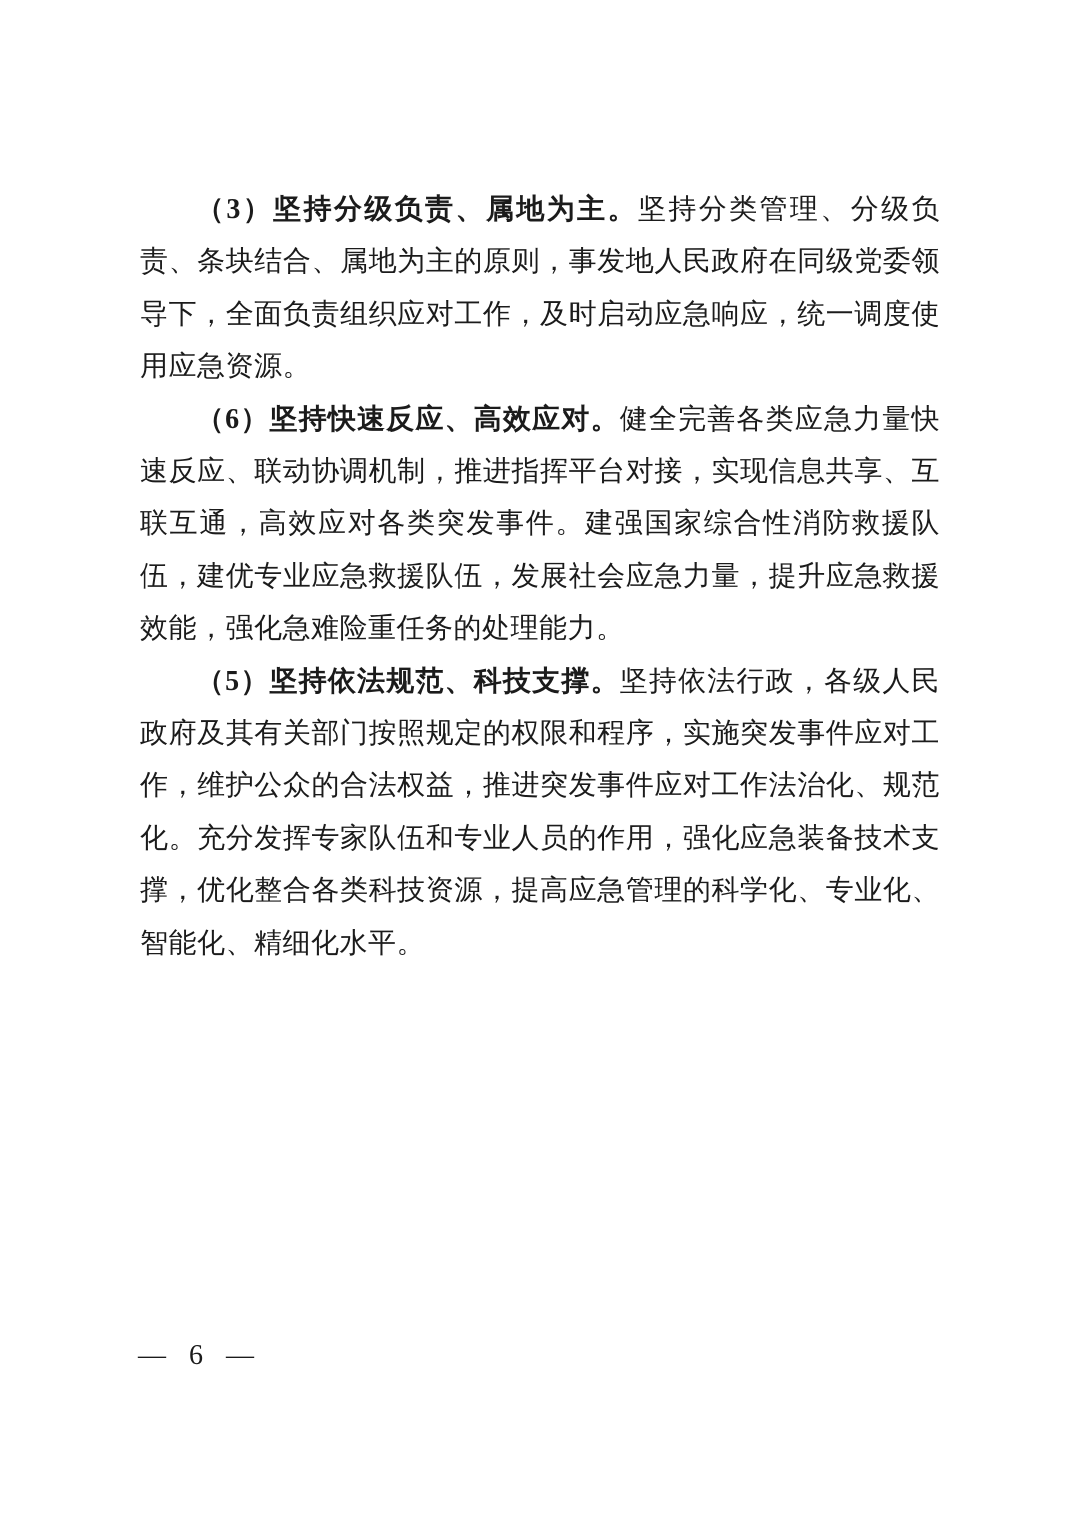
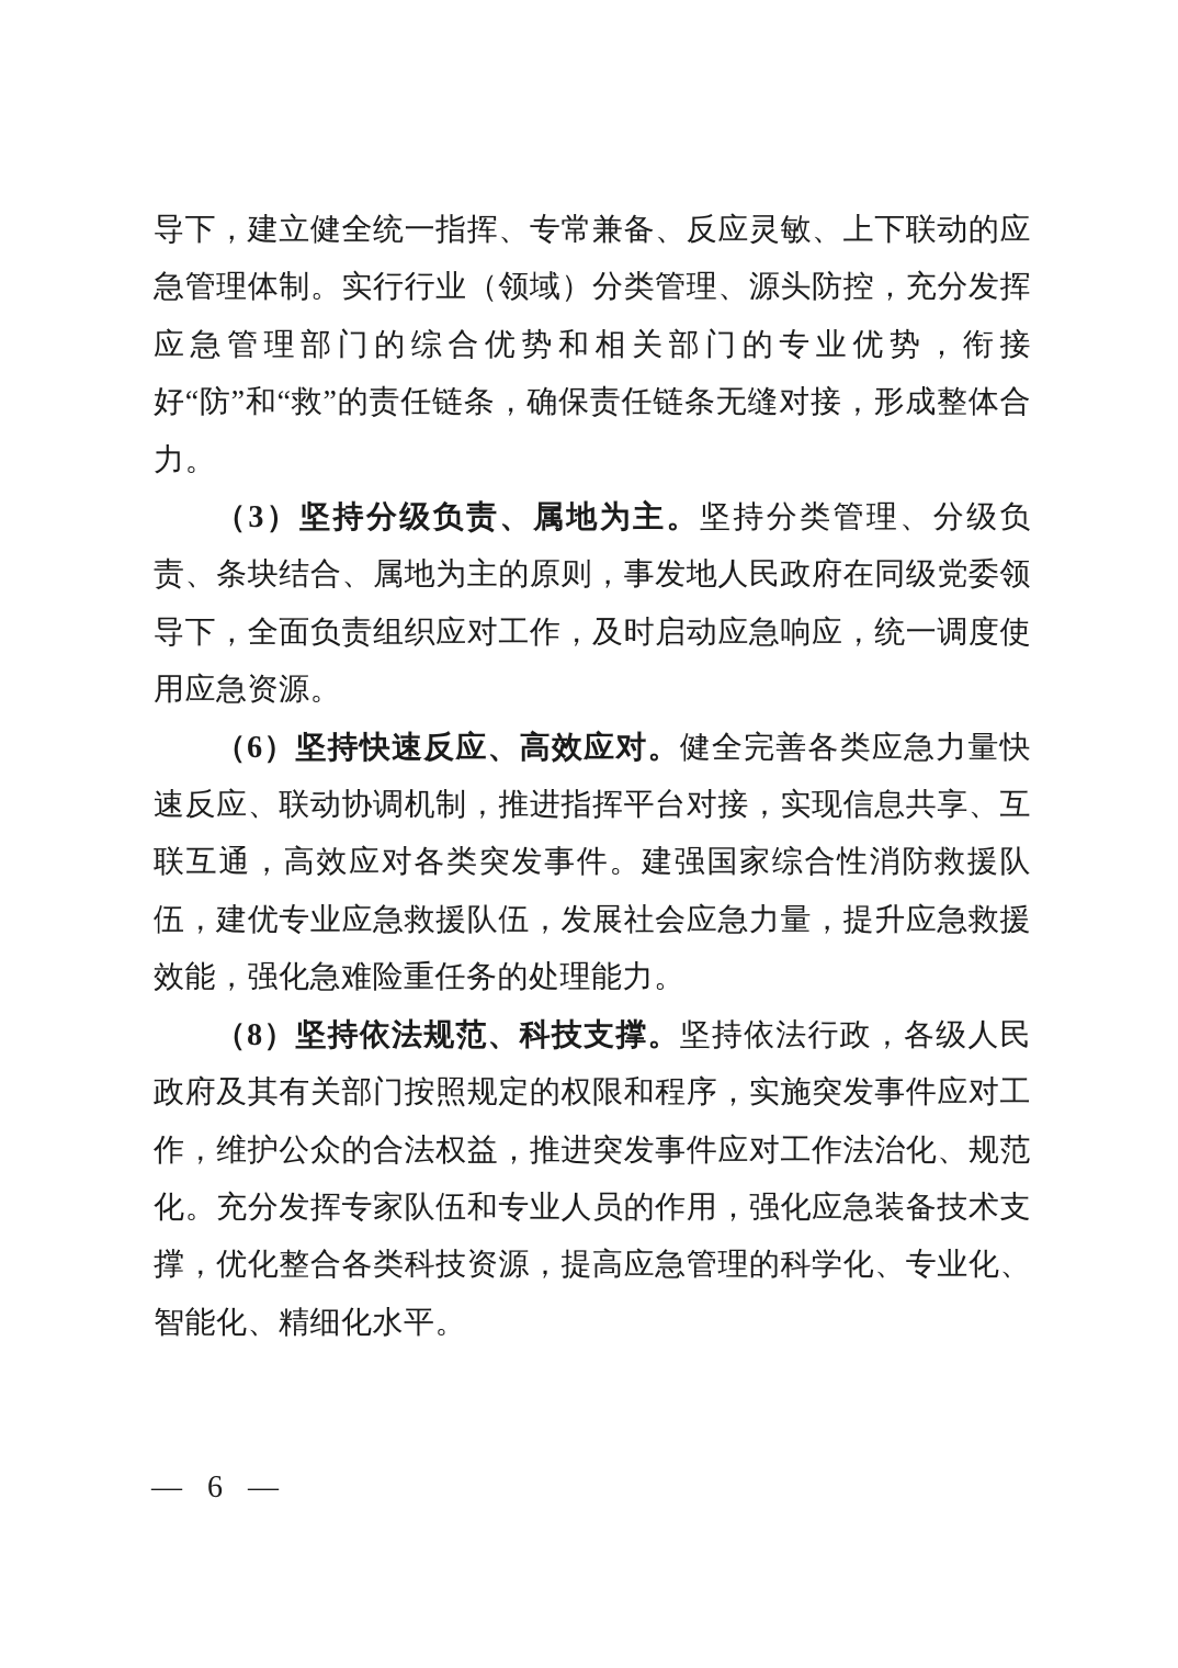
+ 导下，建立健全统一指挥、专常兼备、反应灵敏、上下联动的应急管理体制。实行行业（领域）分类管理、源头防控，充分发挥应急管理部门的综合优势和相关部门的专业优势，衔接好“防”和“救”的责任链条，确保责任链条无缝对接，形成整体合力。
  （3）坚持分级负责、属地为主。坚持分类管理、分级负责、条块结合、属地为主的原则，事发地人民政府在同级党委领导下，全面负责组织应对工作，及时启动应急响应，统一调度使用应急资源。
  （6）坚持快速反应、高效应对。健全完善各类应急力量快速反应、联动协调机制，推进指挥平台对接，实现信息共享、互联互通，高效应对各类突发事件。建强国家综合性消防救援队伍，建优专业应急救援队伍，发展社会应急力量，提升应急救援效能，强化急难险重任务的处理能力。
- （5）坚持依法规范、科技支撑。坚持依法行政，各级人民政府及其有关部门按照规定的权限和程序，实施突发事件应对工作，维护公众的合法权益，推进突发事件应对工作法治化、规范化。充分发挥专家队伍和专业人员的作用，强化应急装备技术支撑，优化整合各类科技资源，提高应急管理的科学化、专业化、智能化、精细化水平。
+ （8）坚持依法规范、科技支撑。坚持依法行政，各级人民政府及其有关部门按照规定的权限和程序，实施突发事件应对工作，维护公众的合法权益，推进突发事件应对工作法治化、规范化。充分发挥专家队伍和专业人员的作用，强化应急装备技术支撑，优化整合各类科技资源，提高应急管理的科学化、专业化、智能化、精细化水平。
  — 6 —
